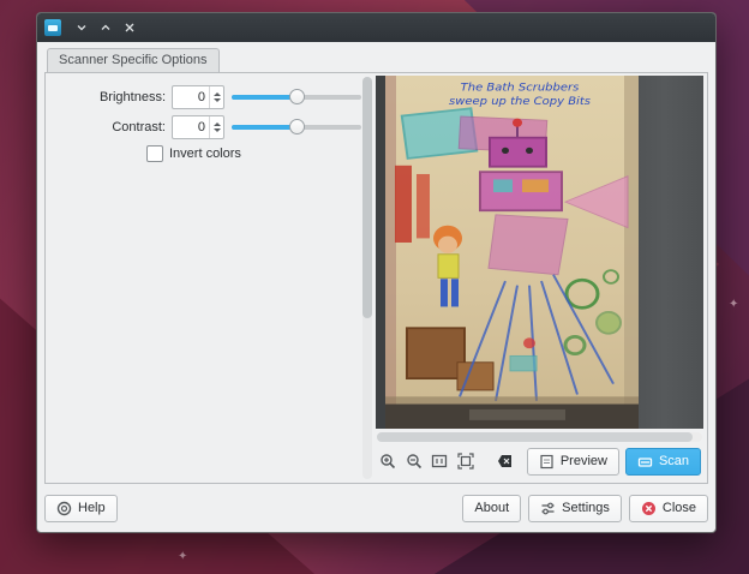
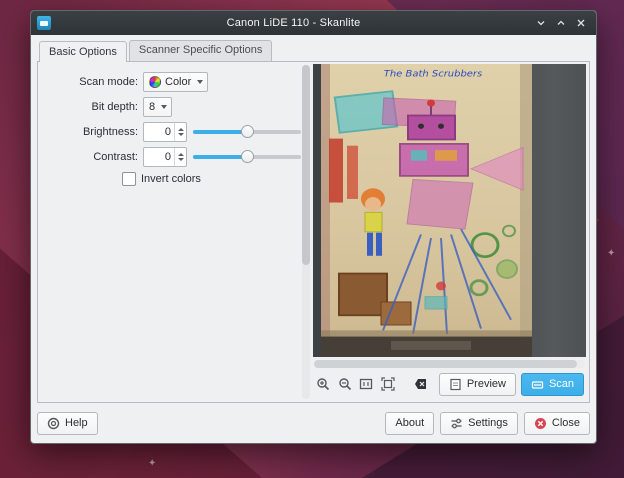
  ✦
  ✦
+ Canon LiDE 110 - Skanlite
+ Basic Options
  Scanner Specific Options
+ Scan mode:
+ Color
+ Bit depth:
+ 8
  Brightness:
  0
  Contrast:
  0
  Invert colors
  The Bath Scrubbers
- sweep up the Copy Bits
  Preview
  Scan
  Help
  About
  Settings
  Close
